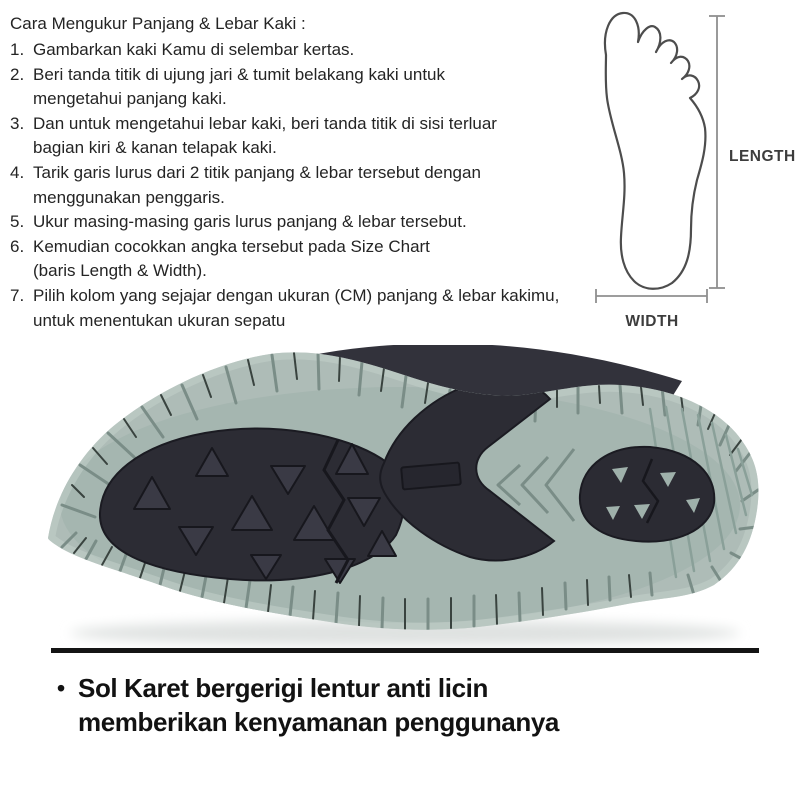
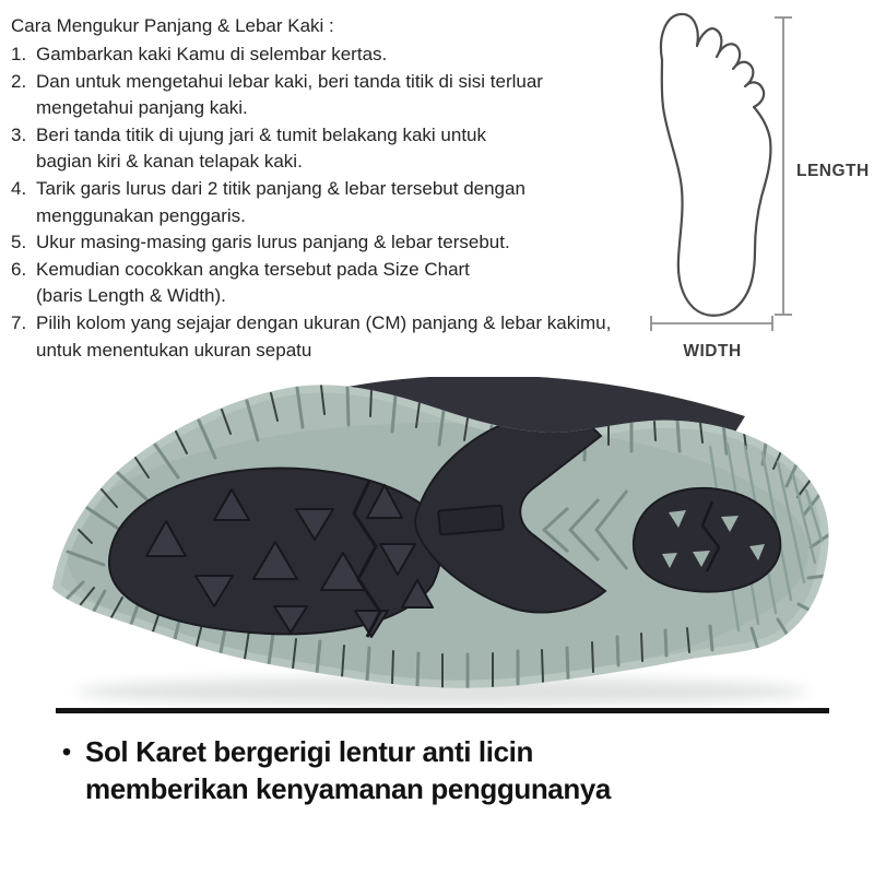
  Cara Mengukur Panjang & Lebar Kaki :
  1.
  Gambarkan kaki Kamu di selembar kertas.
  2.
- Beri tanda titik di ujung jari & tumit belakang kaki untuk
+ Dan untuk mengetahui lebar kaki, beri tanda titik di sisi terluar
  mengetahui panjang kaki.
  3.
- Dan untuk mengetahui lebar kaki, beri tanda titik di sisi terluar
+ Beri tanda titik di ujung jari & tumit belakang kaki untuk
  bagian kiri & kanan telapak kaki.
  4.
  Tarik garis lurus dari 2 titik panjang & lebar tersebut dengan
  menggunakan penggaris.
  5.
  Ukur masing-masing garis lurus panjang & lebar tersebut.
  6.
  Kemudian cocokkan angka tersebut pada Size Chart
  (baris Length & Width).
  7.
  Pilih kolom yang sejajar dengan ukuran (CM) panjang & lebar kakimu,
  untuk menentukan ukuran sepatu
  LENGTH
  WIDTH
  •
  Sol Karet bergerigi lentur anti licin
  memberikan kenyamanan penggunanya
